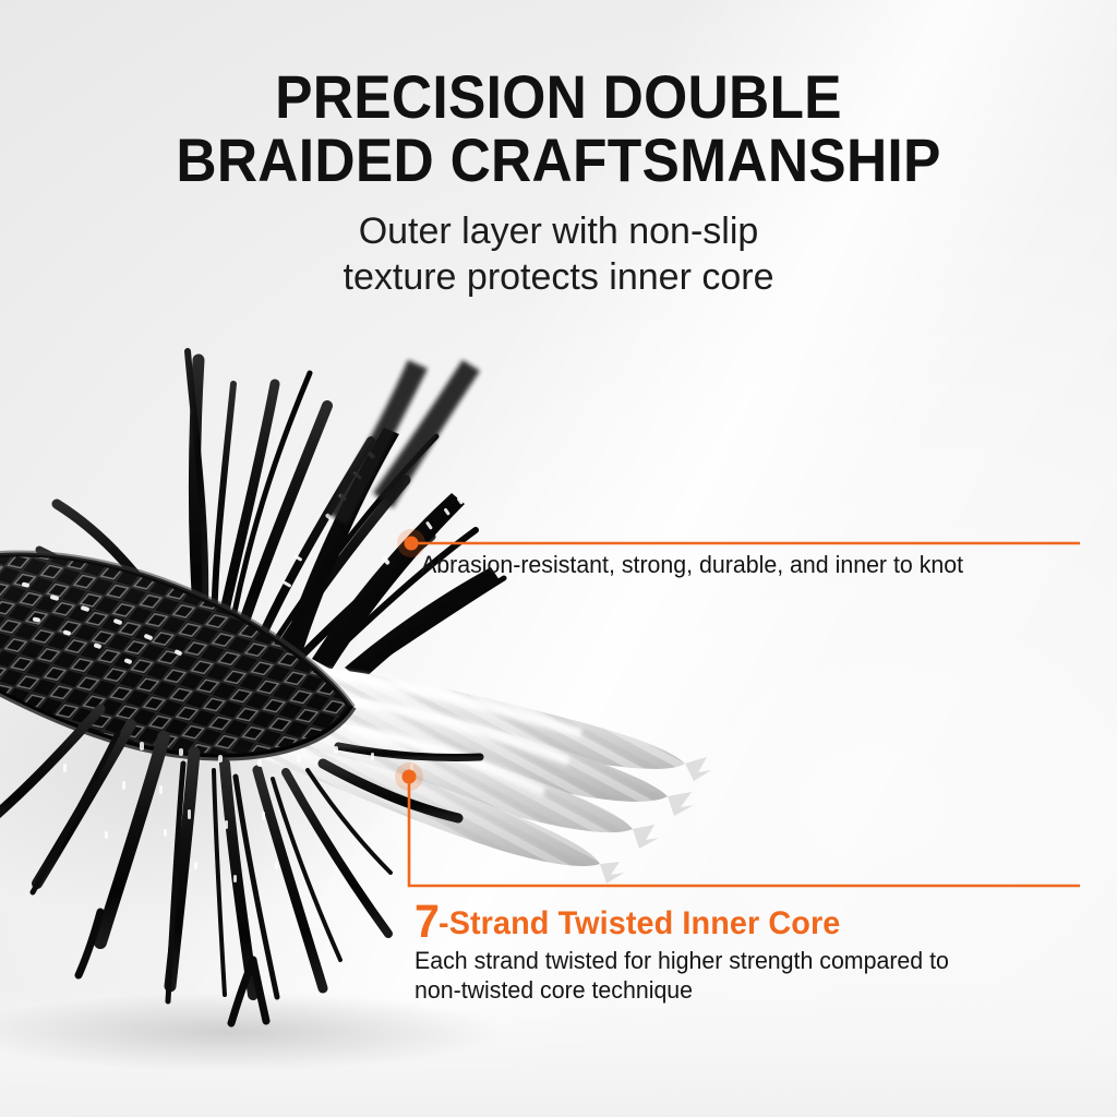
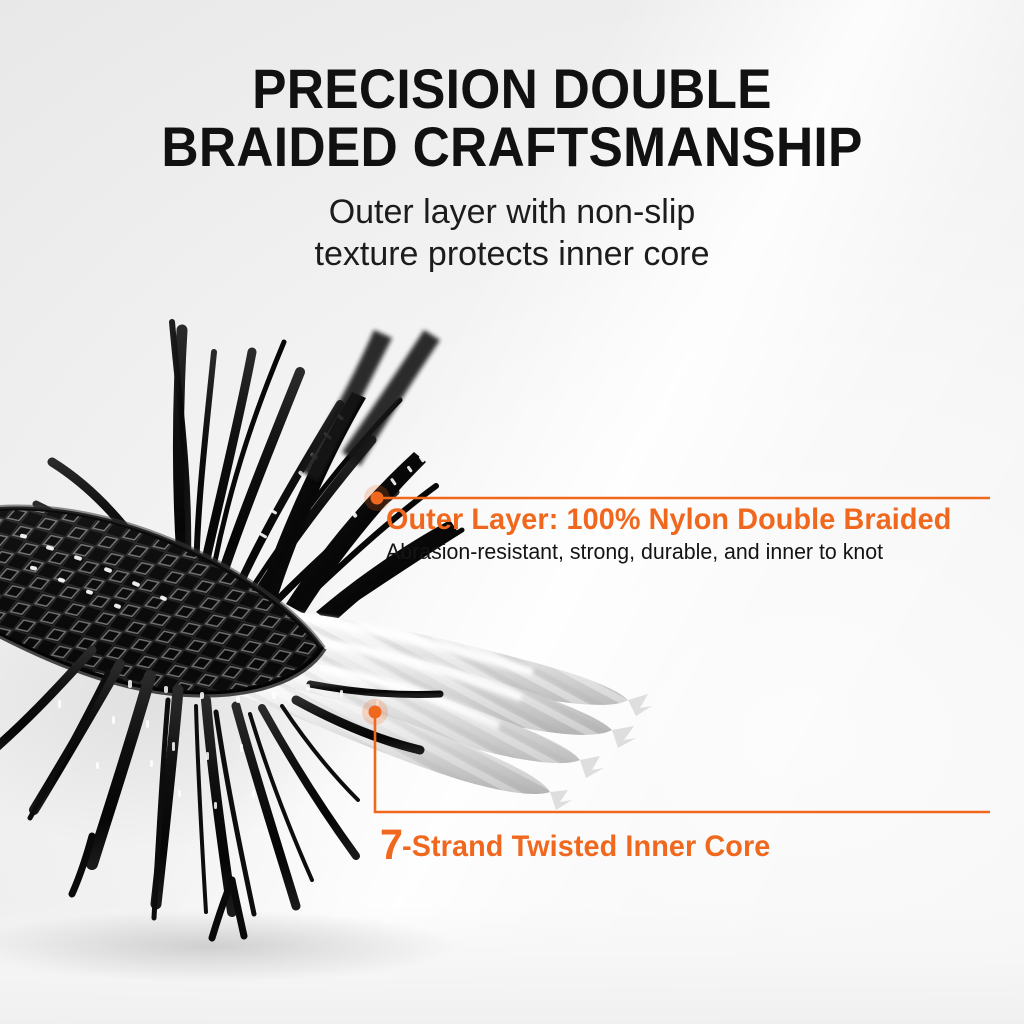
  PRECISION DOUBLE
  BRAIDED CRAFTSMANSHIP
  Outer layer with non-slip
  texture protects inner core
+ Outer Layer: 100% Nylon Double Braided
  Abrasion-resistant, strong, durable, and inner to knot
  7-Strand Twisted Inner Core
- Each strand twisted for higher strength compared to
- non-twisted core technique
